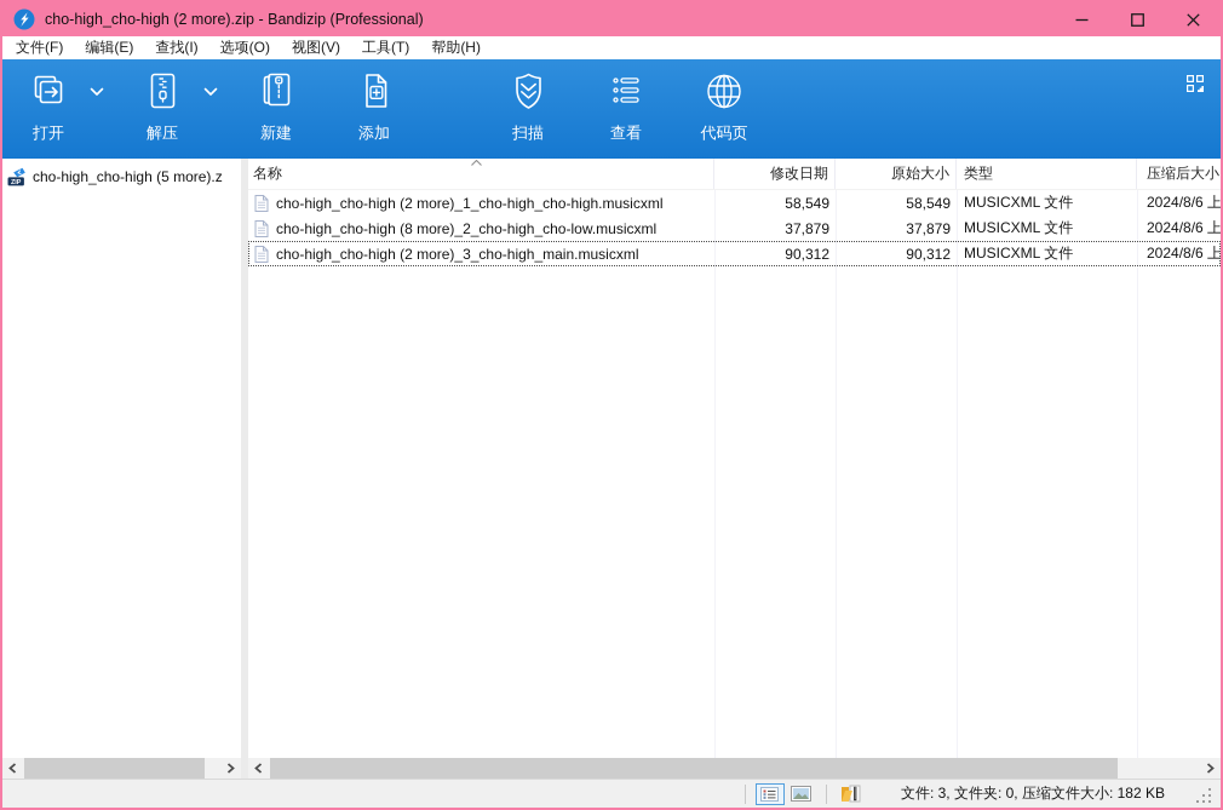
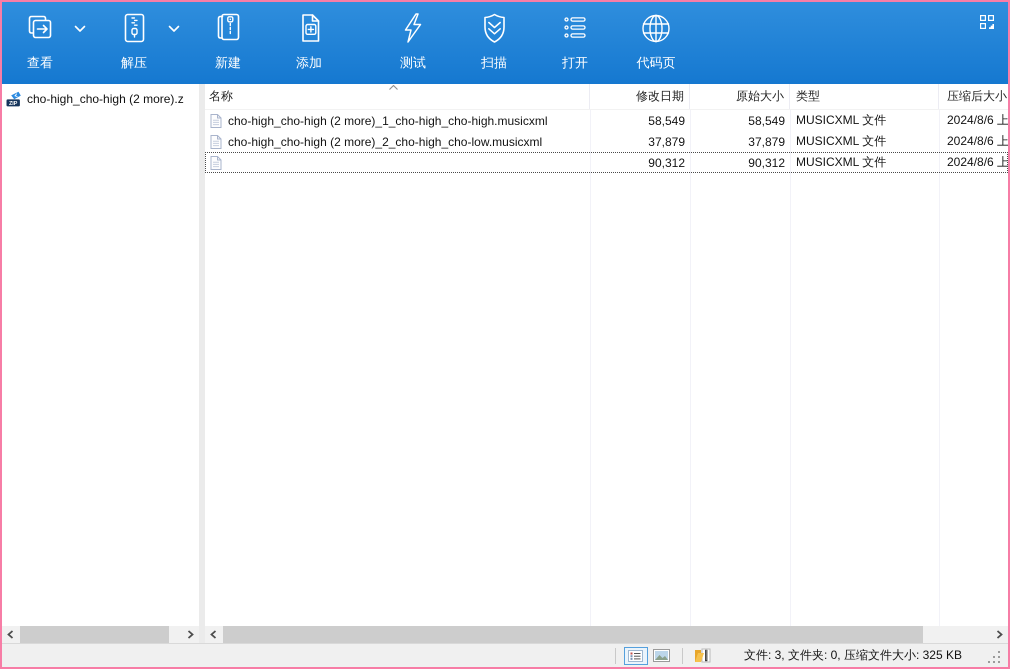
- cho-high_cho-high (2 more).zip - Bandizip (Professional)
- 文件(F)
- 编辑(E)
- 查找(I)
- 选项(O)
- 视图(V)
- 工具(T)
- 帮助(H)
- 打开
+ 查看
  解压
  新建
  添加
+ 测试
  扫描
- 查看
+ 打开
  代码页
- cho-high_cho-high (5 more).z
+ cho-high_cho-high (2 more).z
  名称
  修改日期
  原始大小
  类型
  压缩后大小
  cho-high_cho-high (2 more)_1_cho-high_cho-high.musicxml
  58,549
  58,549
  MUSICXML 文件
  2024/8/6 上
- cho-high_cho-high (8 more)_2_cho-high_cho-low.musicxml
+ cho-high_cho-high (2 more)_2_cho-high_cho-low.musicxml
  37,879
  37,879
  MUSICXML 文件
  2024/8/6 上
- cho-high_cho-high (2 more)_3_cho-high_main.musicxml
  90,312
  90,312
  MUSICXML 文件
  2024/8/6 上
- 文件: 3, 文件夹: 0, 压缩文件大小: 182 KB
+ 文件: 3, 文件夹: 0, 压缩文件大小: 325 KB
